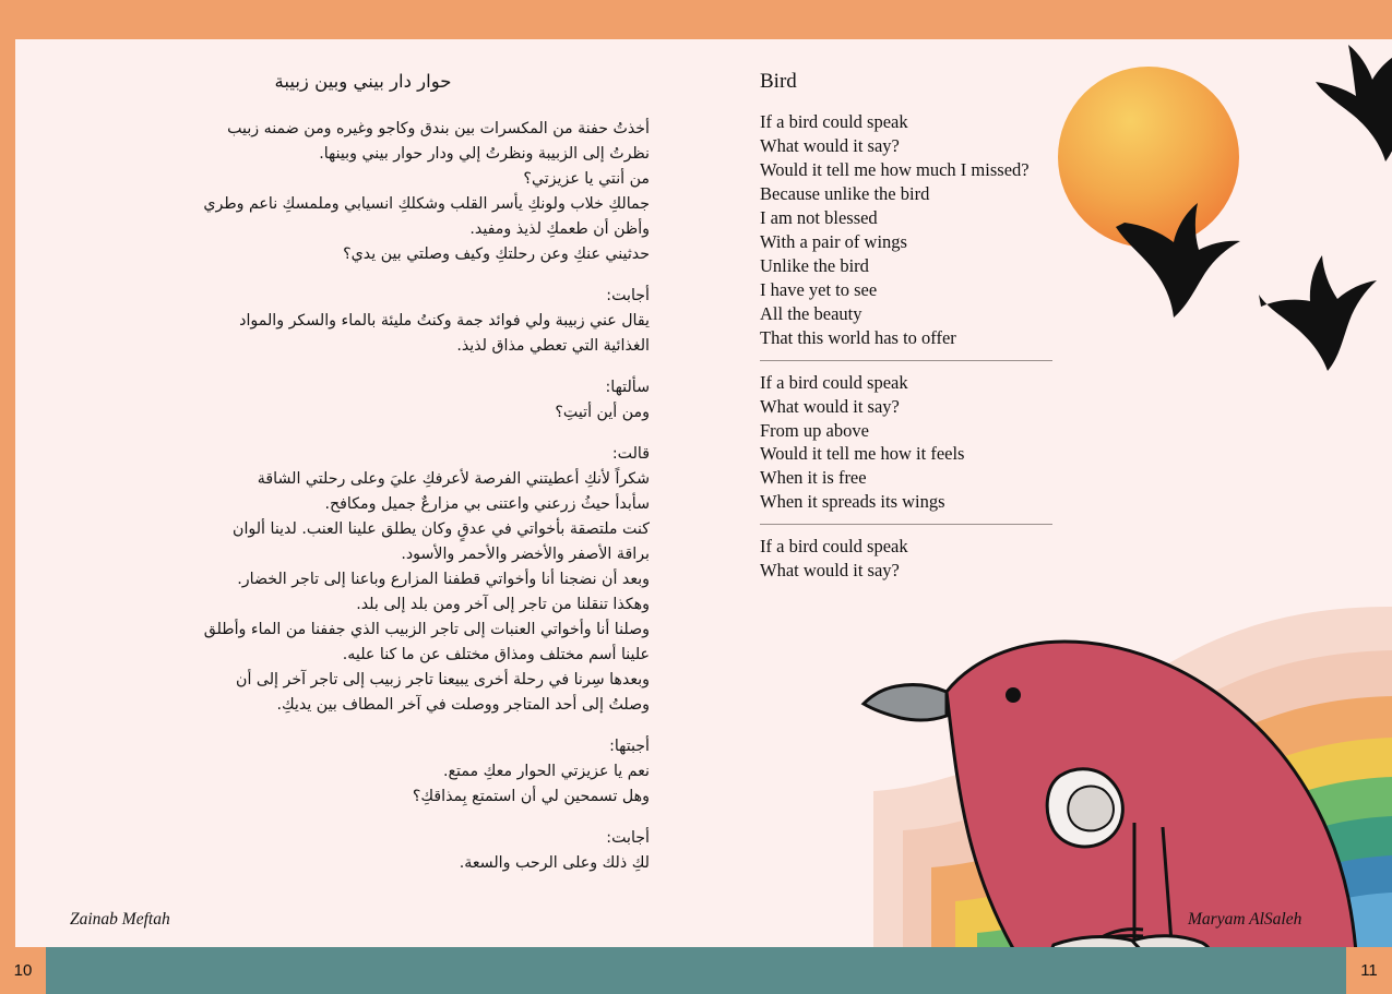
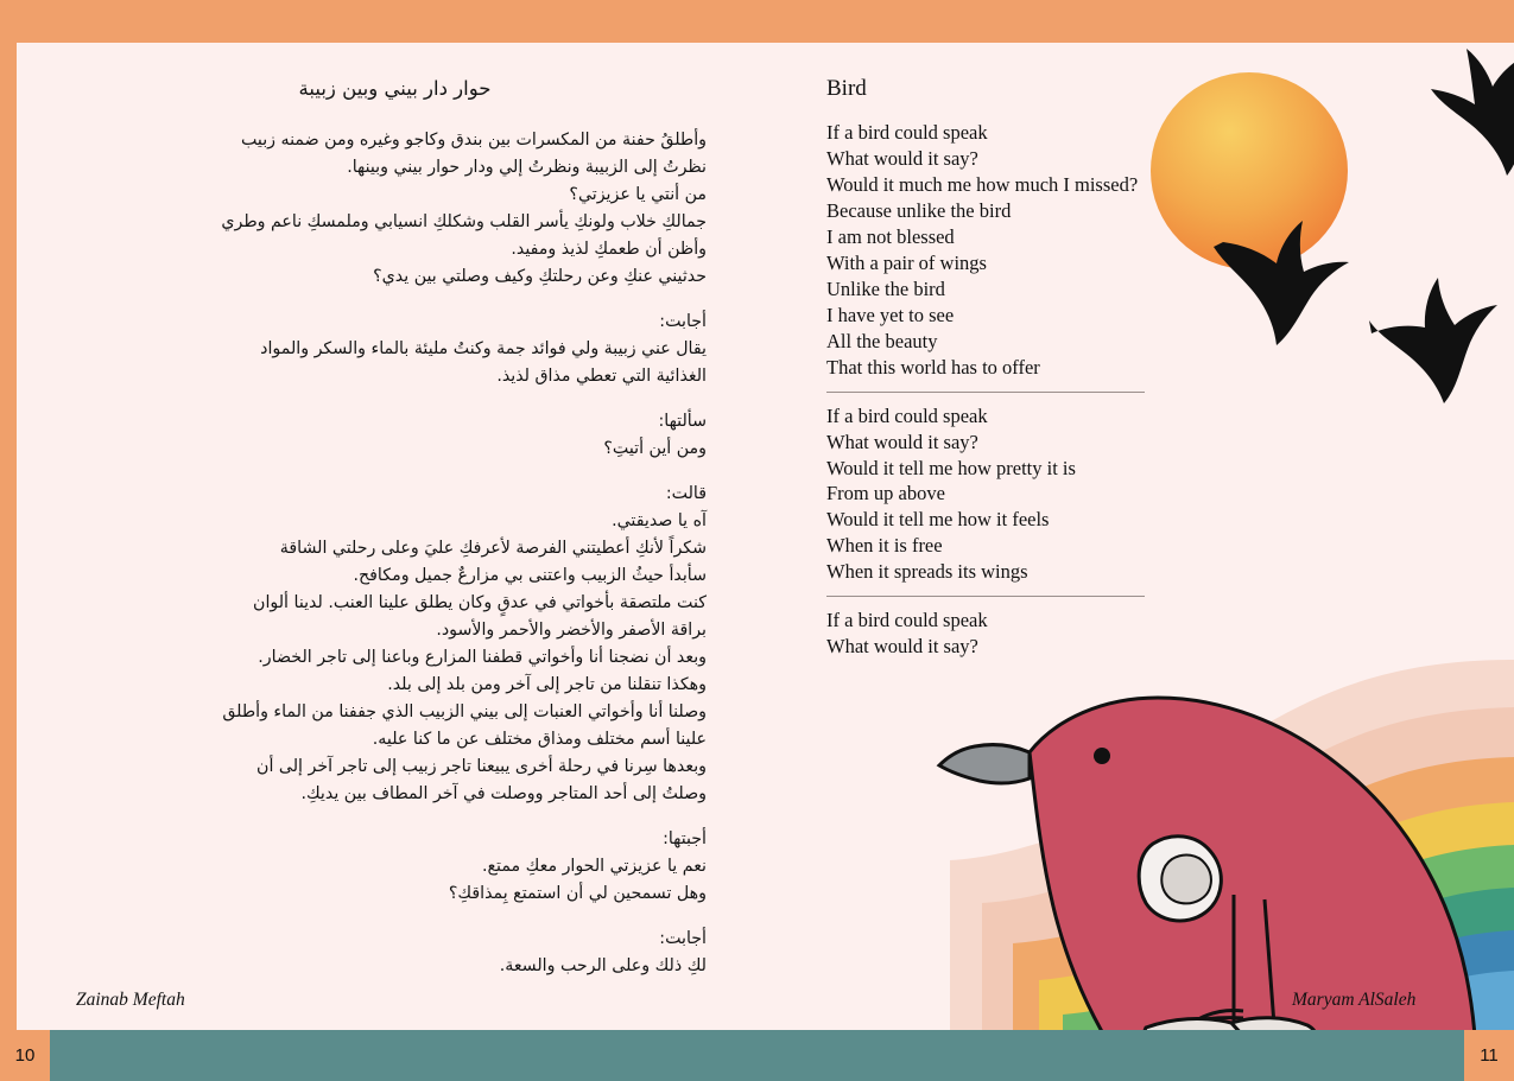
  حوار دار بيني وبين زبيبة
- أخذتُ حفنة من المكسرات بين بندق وكاجو وغيره ومن ضمنه زبيب
+ وأطلقُ حفنة من المكسرات بين بندق وكاجو وغيره ومن ضمنه زبيب
  نظرتُ إلى الزبيبة ونظرتُ إلي ودار حوار بيني وبينها.
  من أنتي يا عزيزتي؟
  جمالكِ خلاب ولونكِ يأسر القلب وشكلكِ انسيابي وملمسكِ ناعم وطري
  وأظن أن طعمكِ لذيذ ومفيد.
  حدثيني عنكِ وعن رحلتكِ وكيف وصلتي بين يدي؟
  أجابت:
  يقال عني زبيبة ولي فوائد جمة وكنتُ مليئة بالماء والسكر والمواد
  الغذائية التي تعطي مذاق لذيذ.
  سألتها:
  ومن أين أتيتِ؟
  قالت:
+ آه يا صديقتي.
  شكراً لأنكِ أعطيتني الفرصة لأعرفكِ عليَ وعلى رحلتي الشاقة
- سأبدأ حيثُ زرعني واعتنى بي مزارعٌ جميل ومكافح.
+ سأبدأ حيثُ الزبيب واعتنى بي مزارعٌ جميل ومكافح.
  كنت ملتصقة بأخواتي في عدقٍ وكان يطلق علينا العنب. لدينا ألوان
  براقة الأصفر والأخضر والأحمر والأسود.
  وبعد أن نضجنا أنا وأخواتي قطفنا المزارع وباعنا إلى تاجر الخضار.
  وهكذا تنقلنا من تاجر إلى آخر ومن بلد إلى بلد.
- وصلنا أنا وأخواتي العنبات إلى تاجر الزبيب الذي جففنا من الماء وأطلق
+ وصلنا أنا وأخواتي العنبات إلى بيني الزبيب الذي جففنا من الماء وأطلق
  علينا أسم مختلف ومذاق مختلف عن ما كنا عليه.
  وبعدها سِرنا في رحلة أخرى يبيعنا تاجر زبيب إلى تاجر آخر إلى أن
  وصلتُ إلى أحد المتاجر ووصلت في آخر المطاف بين يديكِ.
  أجبتها:
  نعم يا عزيزتي الحوار معكِ ممتع.
  وهل تسمحين لي أن استمتع بِمذاقكِ؟
  أجابت:
  لكِ ذلك وعلى الرحب والسعة.
  Zainab Meftah
  Bird
  If a bird could speak
  What would it say?
- Would it tell me how much I missed?
+ Would it much me how much I missed?
  Because unlike the bird
  I am not blessed
  With a pair of wings
  Unlike the bird
  I have yet to see
  All the beauty
  That this world has to offer
  If a bird could speak
  What would it say?
+ Would it tell me how pretty it is
  From up above
  Would it tell me how it feels
  When it is free
  When it spreads its wings
  If a bird could speak
  What would it say?
  Maryam AlSaleh
  10
  11
